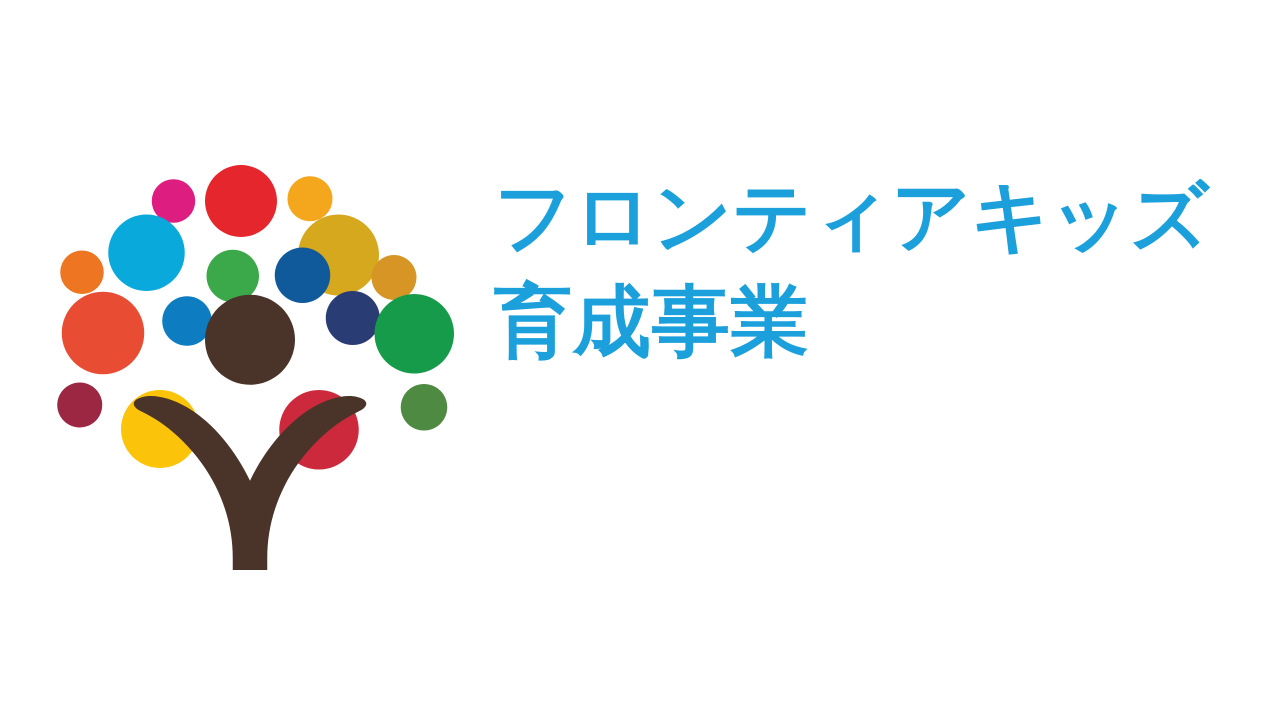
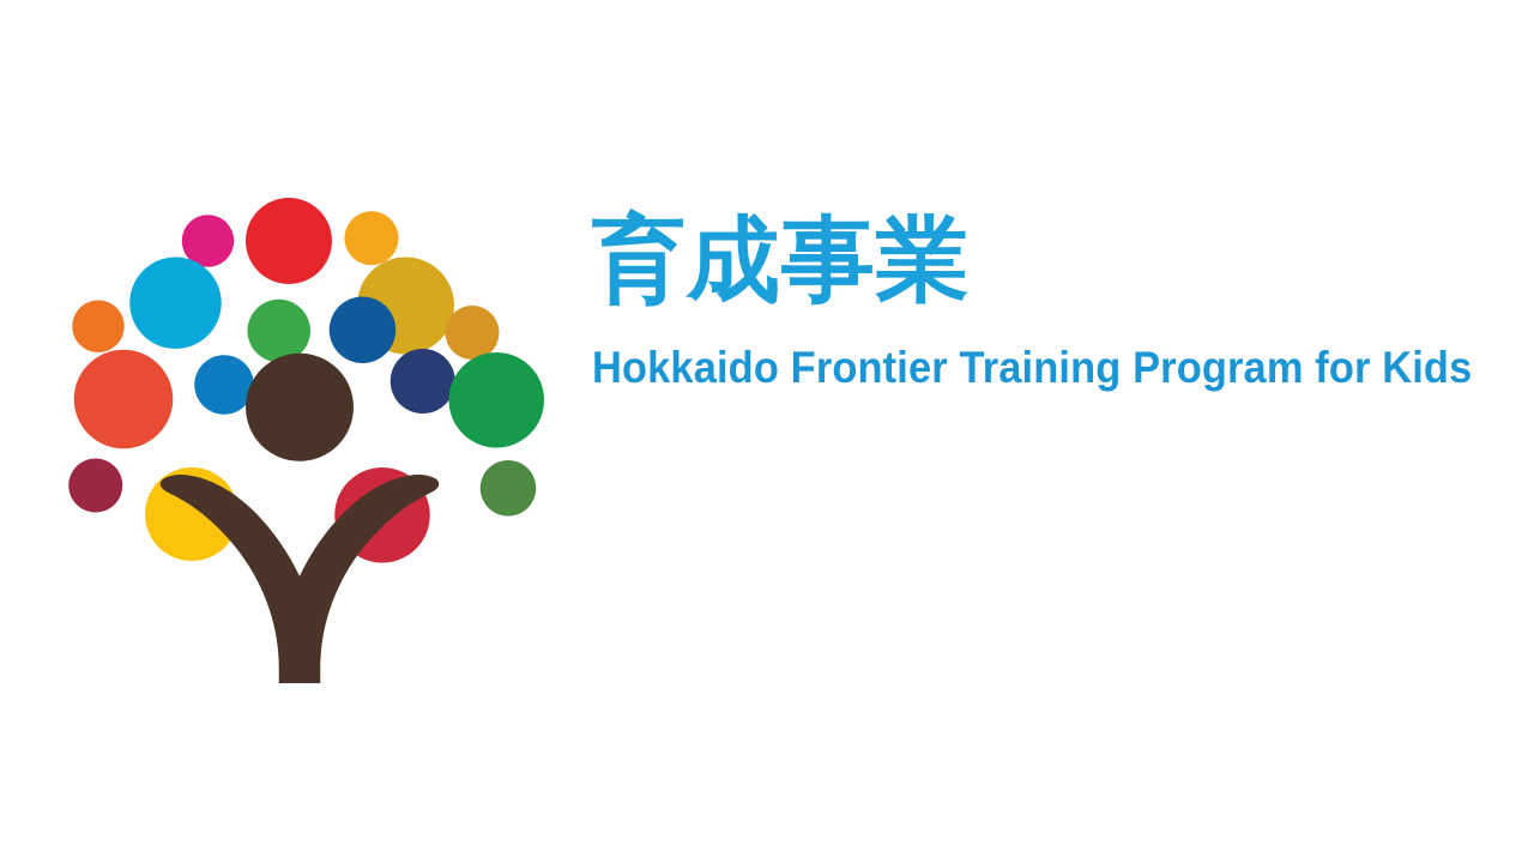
- フロンティアキッズ
  育成事業
+ Hokkaido Frontier Training Program for Kids
